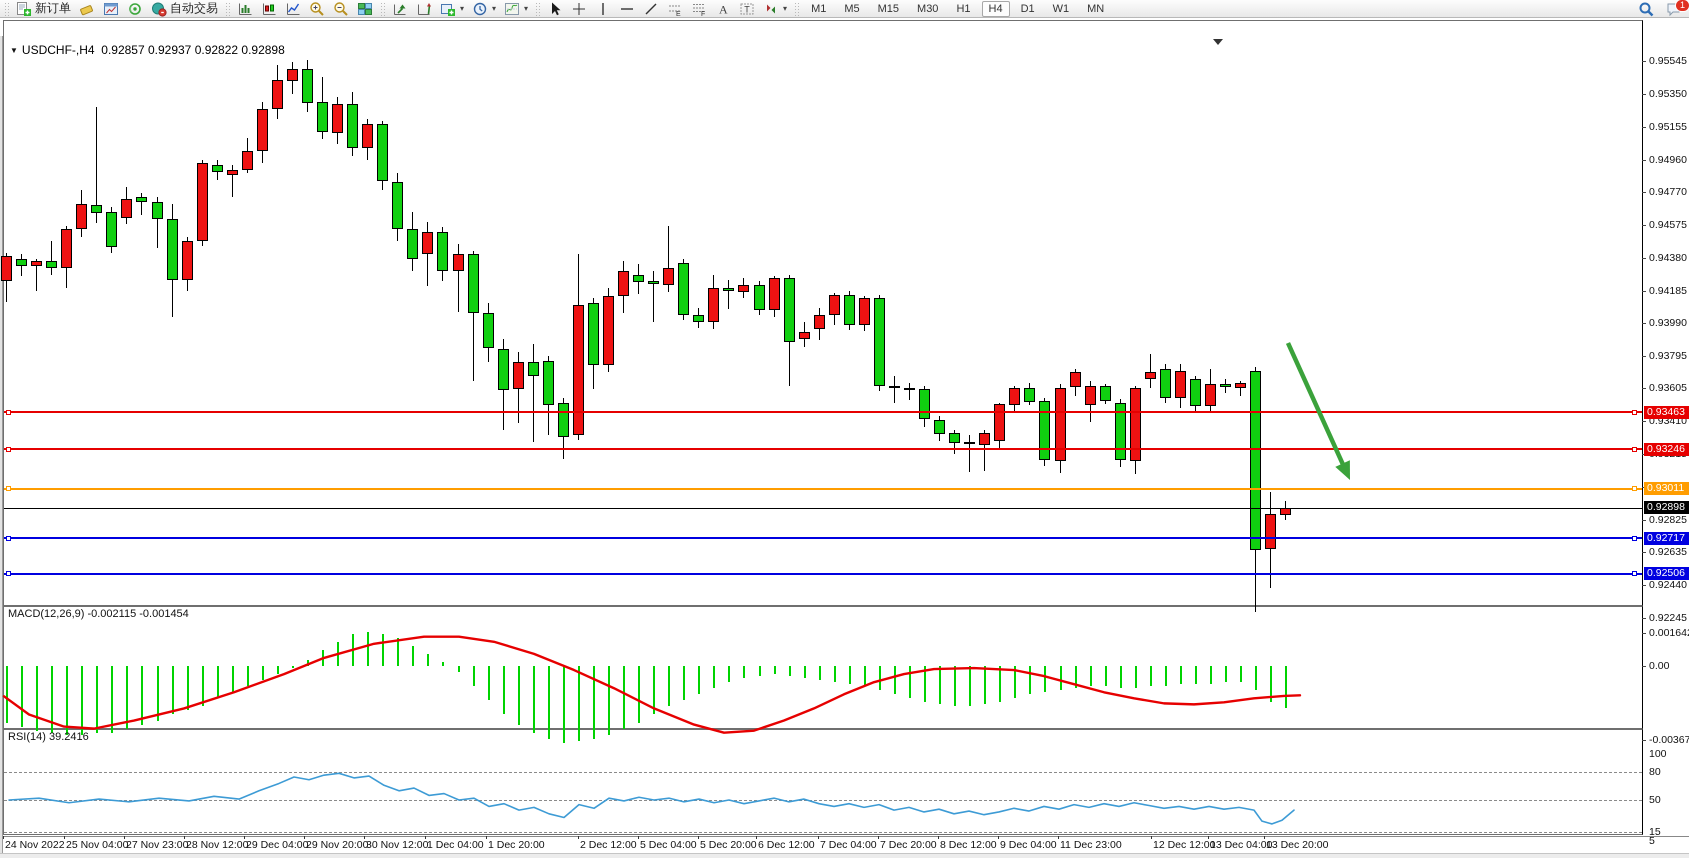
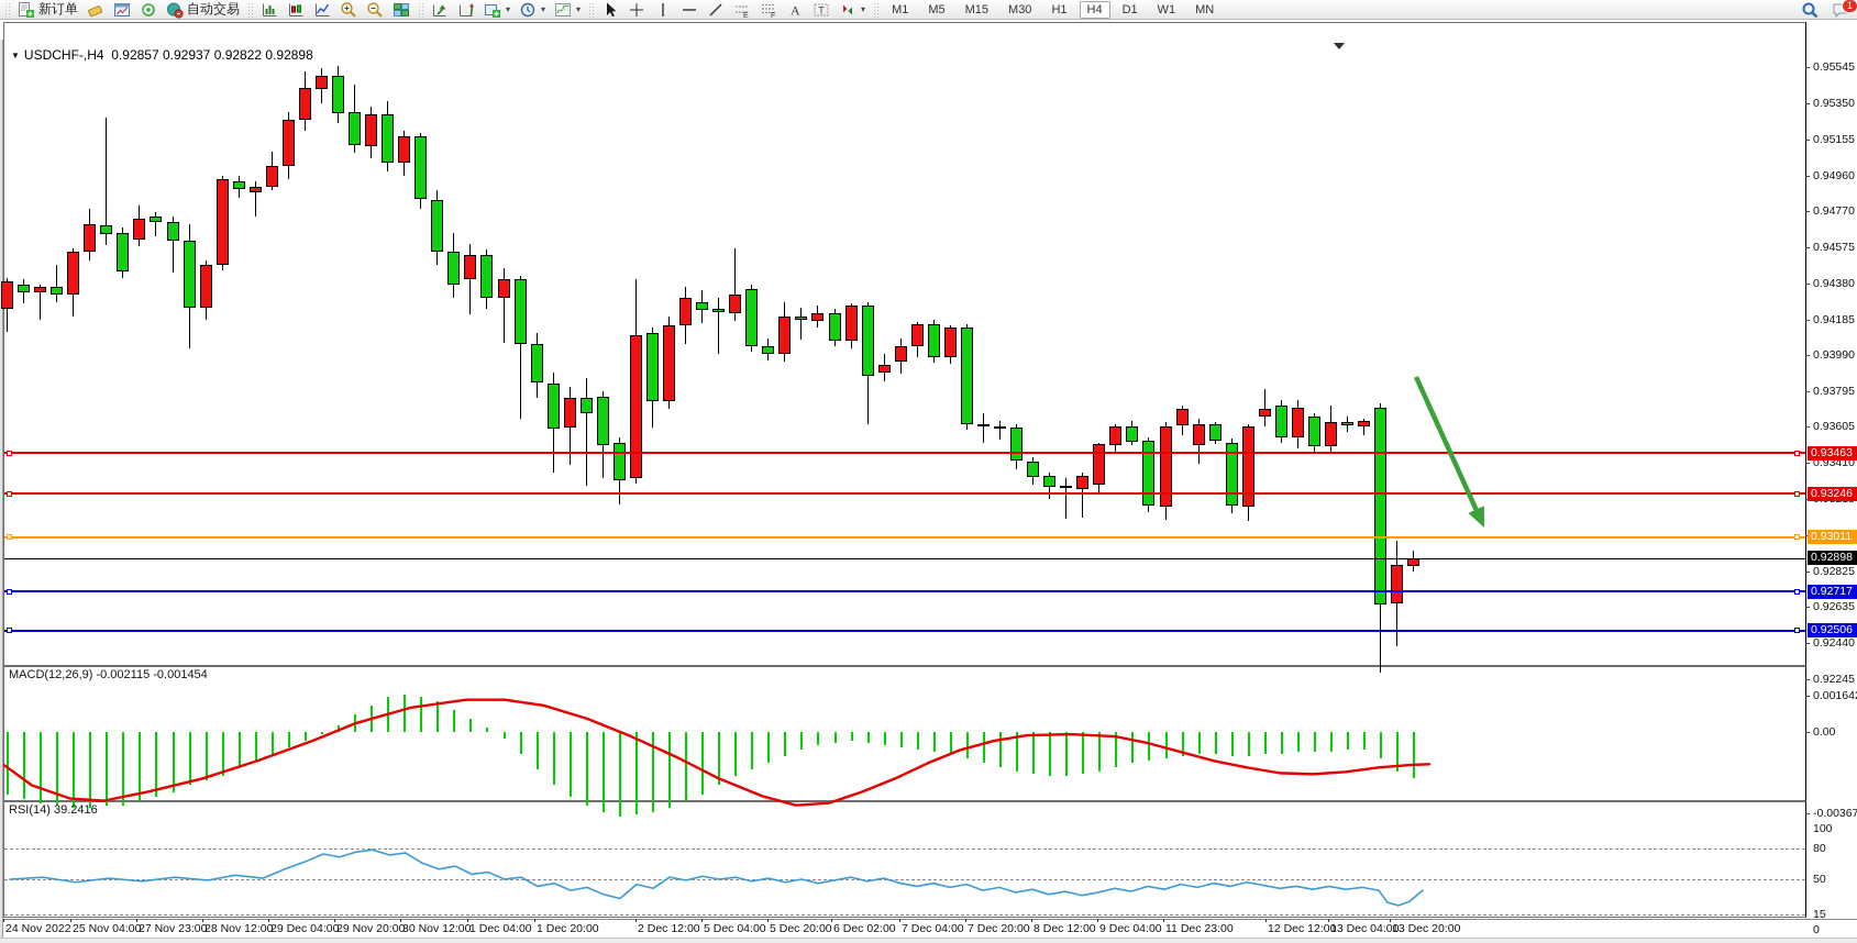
  新订单
  自动交易
  ▾
  ▾
  ▾
  A
  T
  ▾
  M1
  M5
  M15
  M30
  H1
  H4
  D1
  W1
  MN
  1
  ▼ USDCHF-,H4 0.92857 0.92937 0.92822 0.92898
  MACD(12,26,9) -0.002115 -0.001454
  RSI(14) 39.2416
  0.95545
  0.95350
  0.95155
  0.94960
  0.94770
  0.94575
  0.94380
  0.94185
  0.93990
  0.93795
  0.93605
  0.93410
  0.92825
  0.92635
  0.92440
  0.92245
  0.93463
  0.93246
  0.93011
  0.92717
  0.92506
  0.92898
  0.00164
  0.00
  -0.00367
  100
  80
  50
  15
- 5
+ 0
  24 Nov 2022
  25 Nov 04:00
  27 Nov 23:00
  28 Nov 12:00
  29 Dec 04:00
  29 Nov 20:00
  30 Nov 12:00
  1 Dec 04:00
  1 Dec 20:00
  2 Dec 12:00
  5 Dec 04:00
  5 Dec 20:00
- 6 Dec 12:00
+ 6 Dec 02:00
  7 Dec 04:00
  7 Dec 20:00
  8 Dec 12:00
  9 Dec 04:00
  11 Dec 23:00
  12 Dec 12:00
  13 Dec 04:00
  13 Dec 20:00
